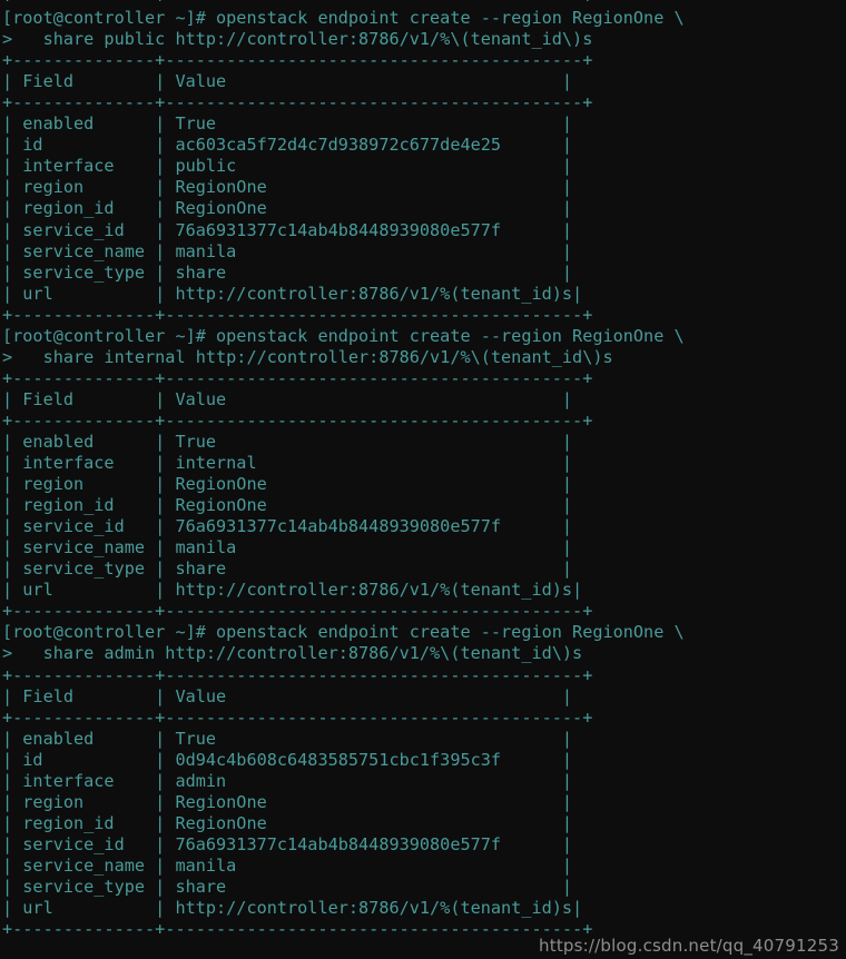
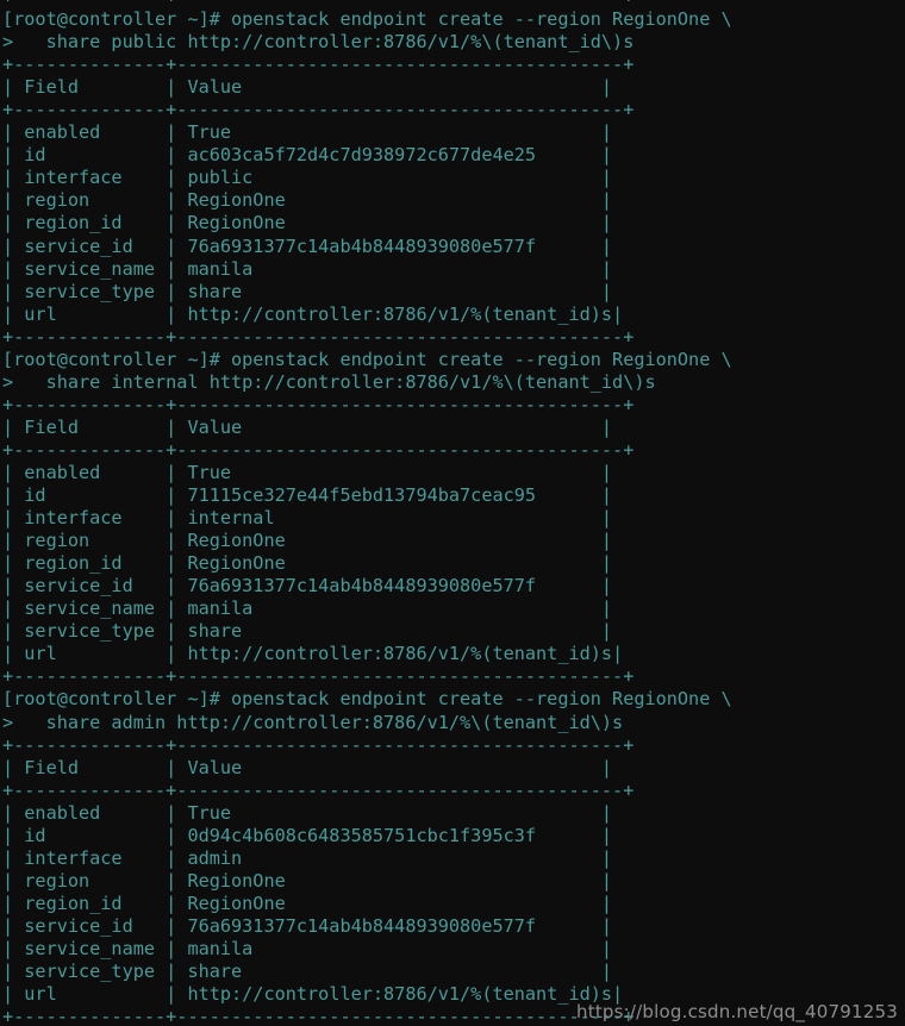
  [root@controller ~]# openstack endpoint create --region RegionOne \
  > share public http://controller:8786/v1/%\(tenant_id\)s
  +--------------+-----------------------------------------+
  | Field | Value |
  +--------------+-----------------------------------------+
  | enabled | True |
  | id | ac603ca5f72d4c7d938972c677de4e25 |
  | interface | public |
  | region | RegionOne |
  | region_id | RegionOne |
  | service_id | 76a6931377c14ab4b8448939080e577f |
  | service_name | manila |
  | service_type | share |
  | url | http://controller:8786/v1/%(tenant_id)s|
  +--------------+-----------------------------------------+
  [root@controller ~]# openstack endpoint create --region RegionOne \
  > share internal http://controller:8786/v1/%\(tenant_id\)s
  +--------------+-----------------------------------------+
  | Field | Value |
  +--------------+-----------------------------------------+
  | enabled | True |
+ | id | 71115ce327e44f5ebd13794ba7ceac95 |
  | interface | internal |
  | region | RegionOne |
  | region_id | RegionOne |
  | service_id | 76a6931377c14ab4b8448939080e577f |
  | service_name | manila |
  | service_type | share |
  | url | http://controller:8786/v1/%(tenant_id)s|
  +--------------+-----------------------------------------+
  [root@controller ~]# openstack endpoint create --region RegionOne \
  > share admin http://controller:8786/v1/%\(tenant_id\)s
  +--------------+-----------------------------------------+
  | Field | Value |
  +--------------+-----------------------------------------+
  | enabled | True |
  | id | 0d94c4b608c6483585751cbc1f395c3f |
  | interface | admin |
  | region | RegionOne |
  | region_id | RegionOne |
  | service_id | 76a6931377c14ab4b8448939080e577f |
  | service_name | manila |
  | service_type | share |
  | url | http://controller:8786/v1/%(tenant_id)s|
  +--------------+-----------------------------------------+
  https://blog.csdn.net/qq_40791253
